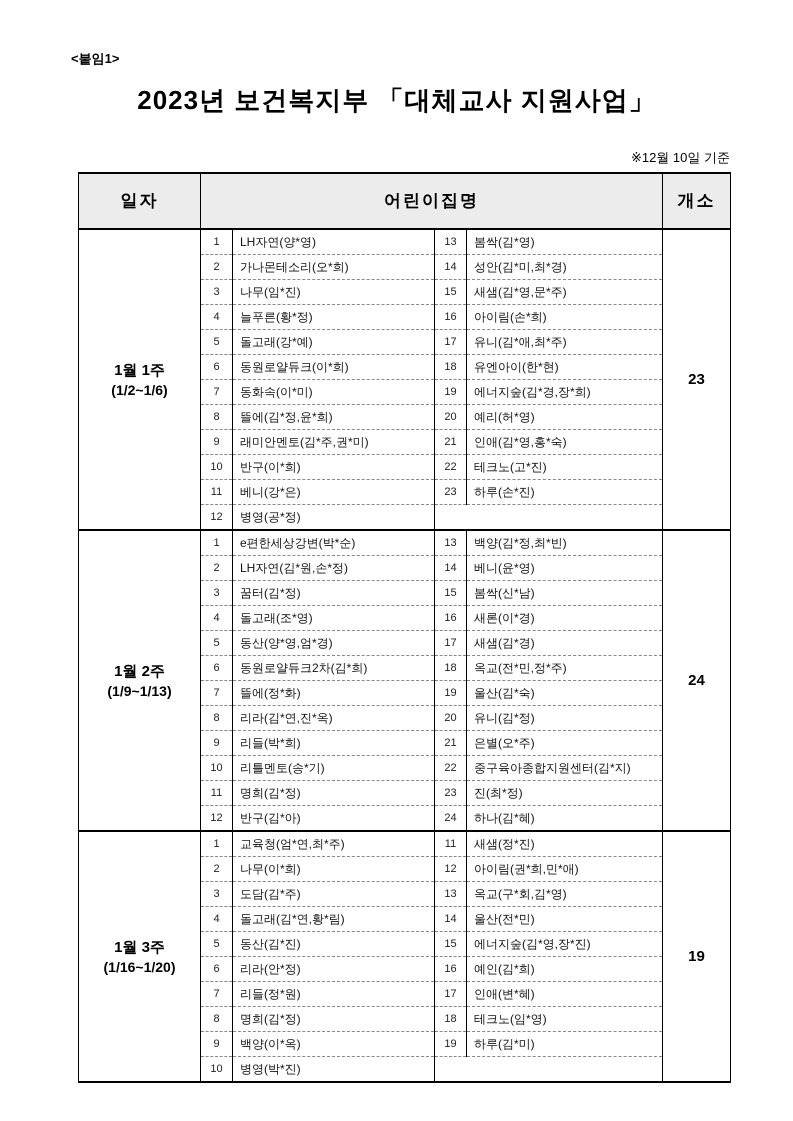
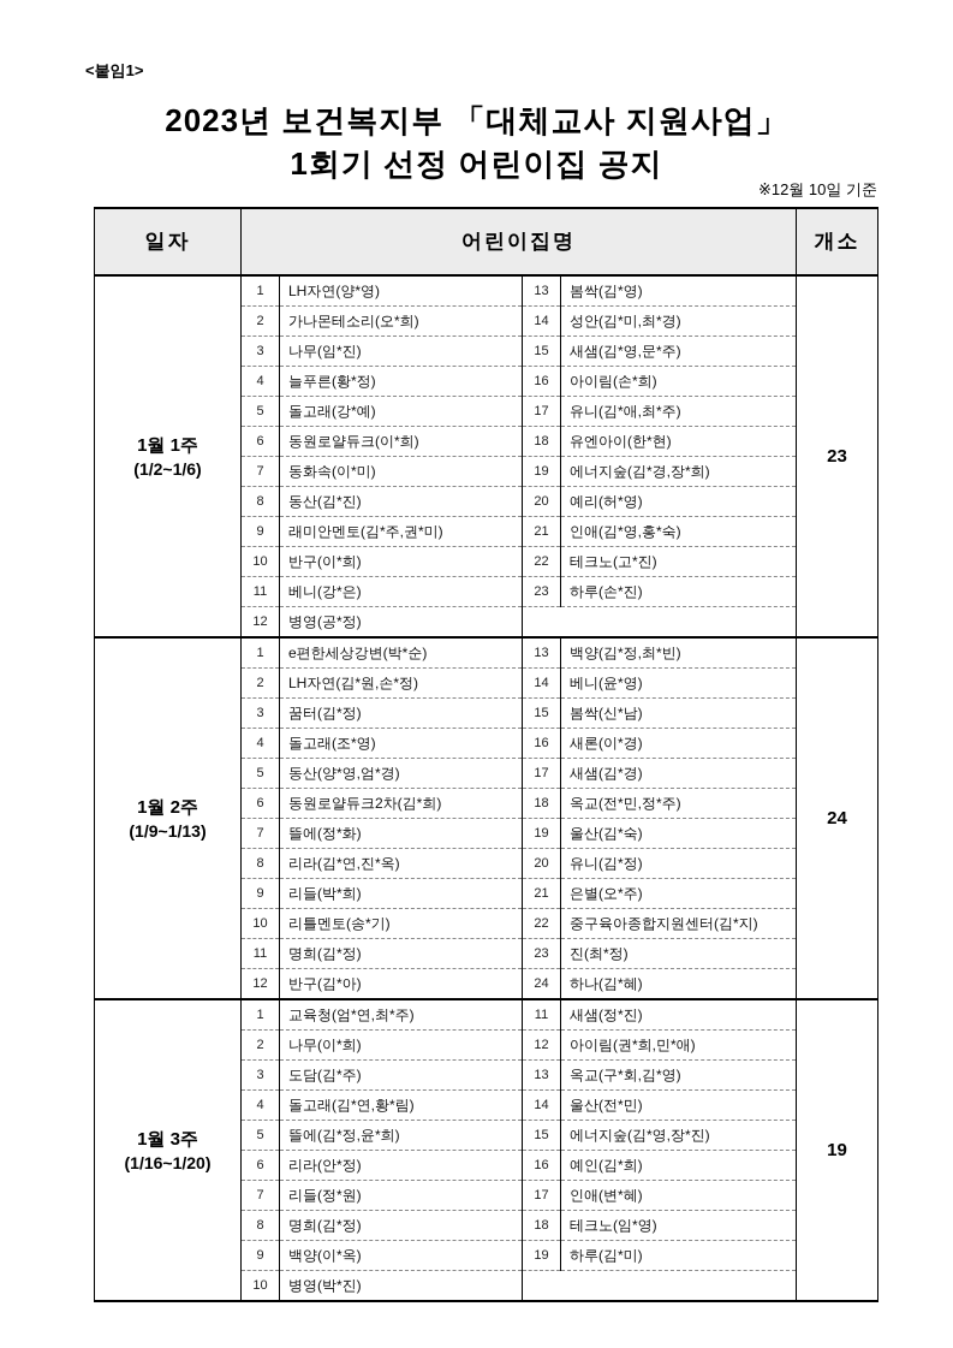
  <붙임1>
  2023년 보건복지부 「대체교사 지원사업」
+ 1회기 선정 어린이집 공지
  ※12월 10일 기준
  일자	어린이집명	개소
  1월 1주(1/2~1/6)	1	LH자연(양*영)	13	봄싹(김*영)	23
  2	가나몬테소리(오*희)	14	성안(김*미,최*경)
  3	나무(임*진)	15	새샘(김*영,문*주)
  4	늘푸른(황*정)	16	아이림(손*희)
  5	돌고래(강*예)	17	유니(김*애,최*주)
  6	동원로얄듀크(이*희)	18	유엔아이(한*현)
  7	동화속(이*미)	19	에너지숲(김*경,장*희)
- 8	뜰에(김*정,윤*희)	20	예리(허*영)
+ 8	동산(김*진)	20	예리(허*영)
  9	래미안멘토(김*주,권*미)	21	인애(김*영,홍*숙)
  10	반구(이*희)	22	테크노(고*진)
  11	베니(강*은)	23	하루(손*진)
  12	병영(공*정)
  1월 2주(1/9~1/13)	1	e편한세상강변(박*순)	13	백양(김*정,최*빈)	24
  2	LH자연(김*원,손*정)	14	베니(윤*영)
  3	꿈터(김*정)	15	봄싹(신*남)
  4	돌고래(조*영)	16	새론(이*경)
  5	동산(양*영,엄*경)	17	새샘(김*경)
  6	동원로얄듀크2차(김*희)	18	옥교(전*민,정*주)
  7	뜰에(정*화)	19	울산(김*숙)
  8	리라(김*연,진*옥)	20	유니(김*정)
  9	리들(박*희)	21	은별(오*주)
  10	리틀멘토(송*기)	22	중구육아종합지원센터(김*지)
  11	명희(김*정)	23	진(최*정)
  12	반구(김*아)	24	하나(김*혜)
  1월 3주(1/16~1/20)	1	교육청(엄*연,최*주)	11	새샘(정*진)	19
  2	나무(이*희)	12	아이림(권*희,민*애)
  3	도담(김*주)	13	옥교(구*회,김*영)
  4	돌고래(김*연,황*림)	14	울산(전*민)
- 5	동산(김*진)	15	에너지숲(김*영,장*진)
+ 5	뜰에(김*정,윤*희)	15	에너지숲(김*영,장*진)
  6	리라(안*정)	16	예인(김*희)
  7	리들(정*원)	17	인애(변*혜)
  8	명희(김*정)	18	테크노(임*영)
  9	백양(이*옥)	19	하루(김*미)
  10	병영(박*진)
